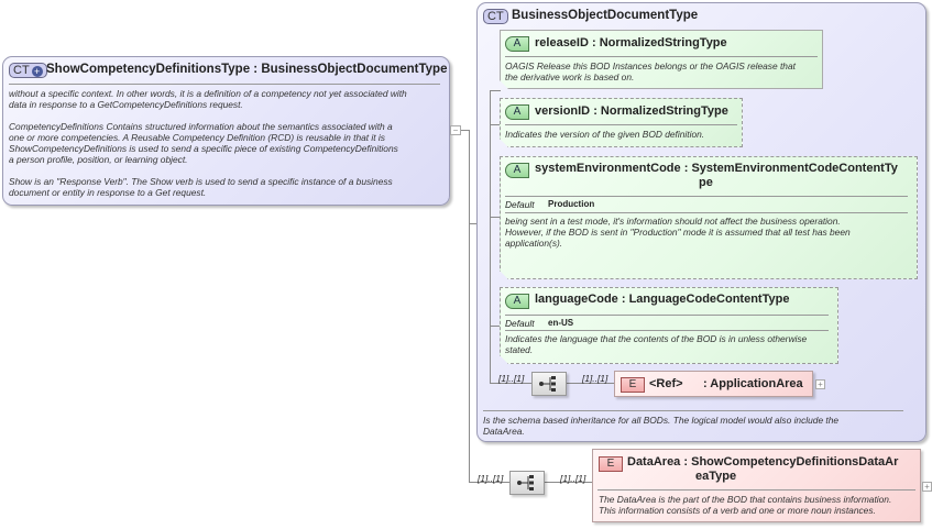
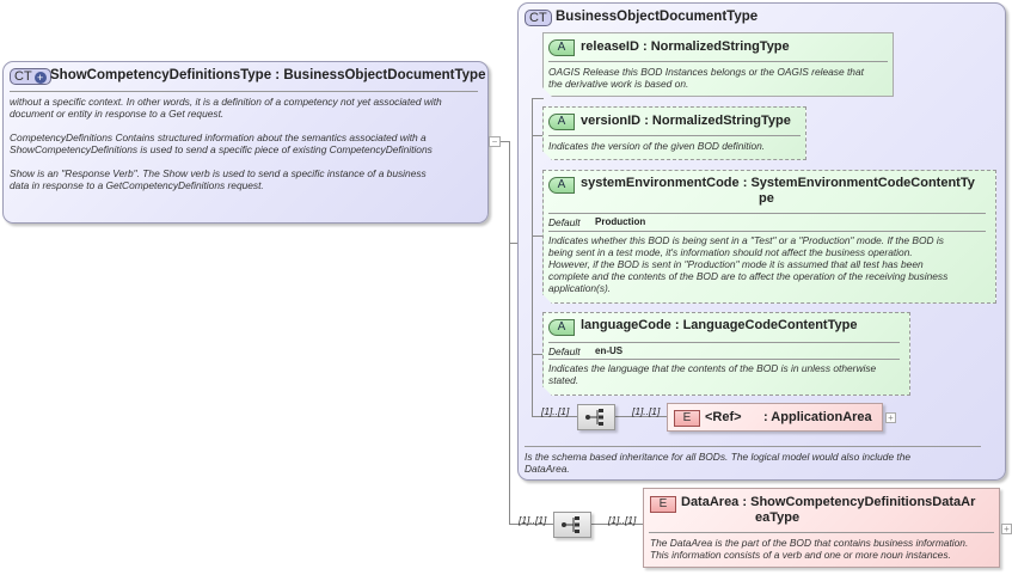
  CT +
  ShowCompetencyDefinitionsType : BusinessObjectDocumentType
  without a specific context. In other words, it is a definition of a competency not yet associated with
- data in response to a GetCompetencyDefinitions request.
+ document or entity in response to a Get request.
  CompetencyDefinitions Contains structured information about the semantics associated with a
- one or more competencies. A Reusable Competency Definition (RCD) is reusable in that it is
  ShowCompetencyDefinitions is used to send a specific piece of existing CompetencyDefinitions
- a person profile, position, or learning object.
  Show is an "Response Verb". The Show verb is used to send a specific instance of a business
- document or entity in response to a Get request.
+ data in response to a GetCompetencyDefinitions request.
  −
  CT
  BusinessObjectDocumentType
  Is the schema based inheritance for all BODs. The logical model would also include the
  DataArea.
  A
  releaseID : NormalizedStringType
  OAGIS Release this BOD Instances belongs or the OAGIS release that
  the derivative work is based on.
  A
  versionID : NormalizedStringType
  Indicates the version of the given BOD definition.
  A
  systemEnvironmentCode : SystemEnvironmentCodeContentTy
  pe
  Default
  Production
+ Indicates whether this BOD is being sent in a "Test" or a "Production" mode. If the BOD is
  being sent in a test mode, it's information should not affect the business operation.
  However, if the BOD is sent in "Production" mode it is assumed that all test has been
+ complete and the contents of the BOD are to affect the operation of the receiving business
  application(s).
  A
  languageCode : LanguageCodeContentType
  Default
  en-US
  Indicates the language that the contents of the BOD is in unless otherwise
  stated.
  [1]..[1]
  [1]..[1]
  E
  <Ref>
  : ApplicationArea
  +
  [1]..[1]
  [1]..[1]
  E
  DataArea : ShowCompetencyDefinitionsDataAr
  eaType
  The DataArea is the part of the BOD that contains business information.
  This information consists of a verb and one or more noun instances.
  +
